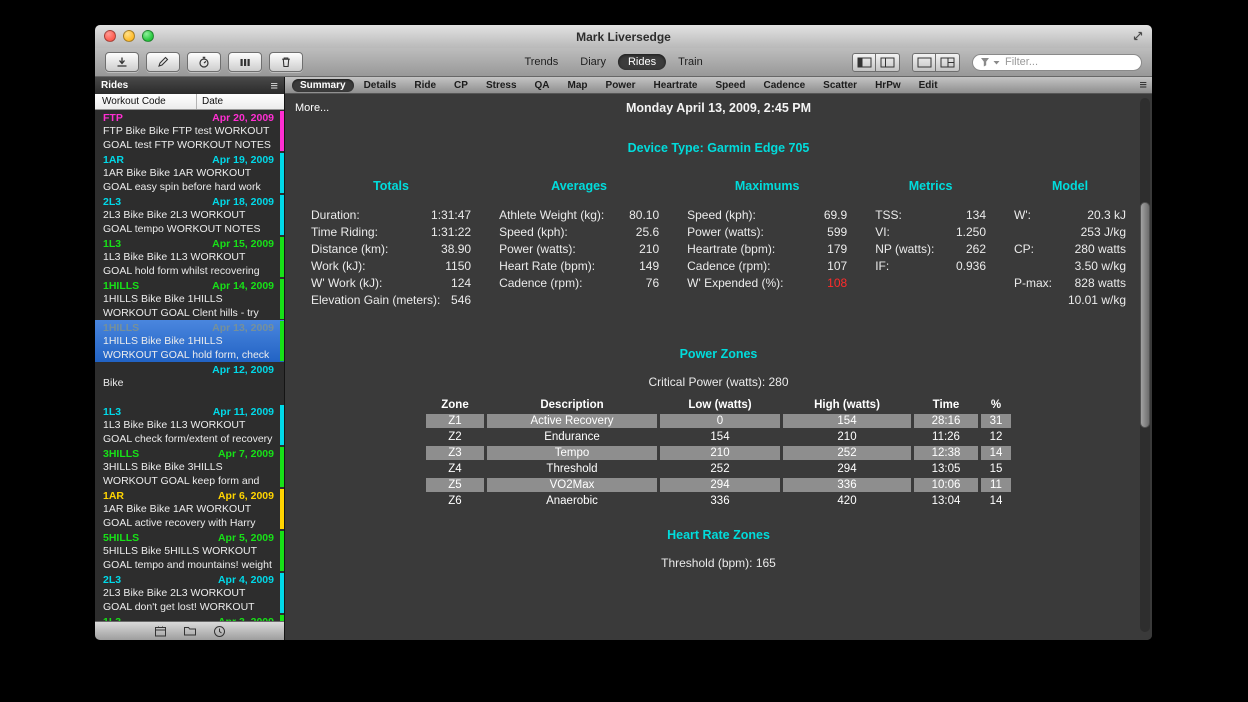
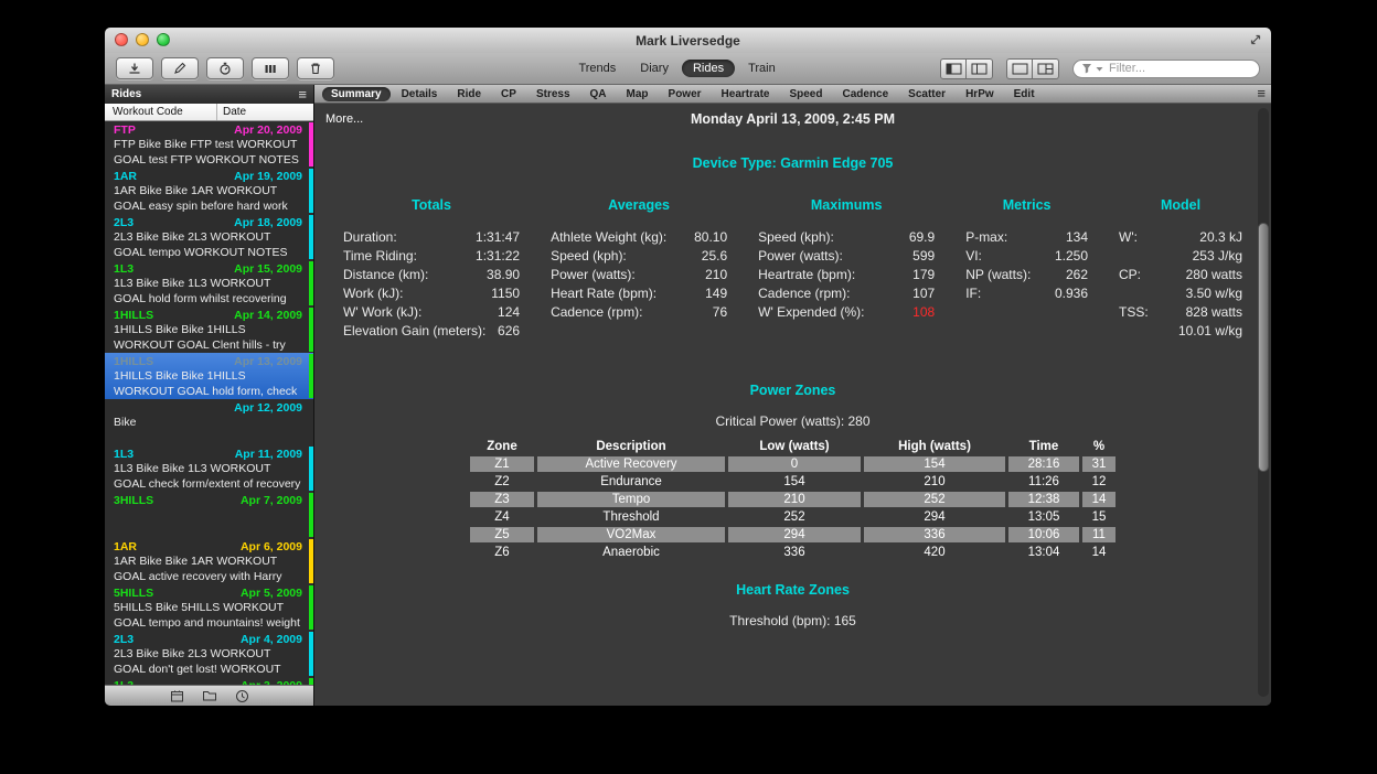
  Mark Liversedge
  Trends
  Diary
  Rides
  Train
  Filter...
  Rides
  ≡
  Workout Code
  Date
  FTP
  Apr 20, 2009
  FTP Bike Bike FTP test WORKOUT
  GOAL test FTP WORKOUT NOTES
  1AR
  Apr 19, 2009
  1AR Bike Bike 1AR WORKOUT
  GOAL easy spin before hard work
  2L3
  Apr 18, 2009
  2L3 Bike Bike 2L3 WORKOUT
  GOAL tempo WORKOUT NOTES
  1L3
  Apr 15, 2009
  1L3 Bike Bike 1L3 WORKOUT
  GOAL hold form whilst recovering
  1HILLS
  Apr 14, 2009
  1HILLS Bike Bike 1HILLS
  WORKOUT GOAL Clent hills - try
  1HILLS
  Apr 13, 2009
  1HILLS Bike Bike 1HILLS
  WORKOUT GOAL hold form, check
  Apr 12, 2009
  Bike
  1L3
  Apr 11, 2009
  1L3 Bike Bike 1L3 WORKOUT
  GOAL check form/extent of recovery
  3HILLS
  Apr 7, 2009
- 3HILLS Bike Bike 3HILLS
- WORKOUT GOAL keep form and
  1AR
  Apr 6, 2009
  1AR Bike Bike 1AR WORKOUT
  GOAL active recovery with Harry
  5HILLS
  Apr 5, 2009
  5HILLS Bike 5HILLS WORKOUT
  GOAL tempo and mountains! weight
  2L3
  Apr 4, 2009
  2L3 Bike Bike 2L3 WORKOUT
  GOAL don't get lost! WORKOUT
  Summary
  Details
  Ride
  CP
  Stress
  QA
  Map
  Power
  Heartrate
  Speed
  Cadence
  Scatter
  HrPw
  Edit
  ≡
  More...
  Monday April 13, 2009, 2:45 PM
  Device Type: Garmin Edge 705
  Totals
  Duration:
  1:31:47
  Time Riding:
  1:31:22
  Distance (km):
  38.90
  Work (kJ):
  1150
  W' Work (kJ):
  124
  Elevation Gain (meters):
- 546
+ 626
  Averages
  Athlete Weight (kg):
  80.10
  Speed (kph):
  25.6
  Power (watts):
  210
  Heart Rate (bpm):
  149
  Cadence (rpm):
  76
  Maximums
  Speed (kph):
  69.9
  Power (watts):
  599
  Heartrate (bpm):
  179
  Cadence (rpm):
  107
  W' Expended (%):
  108
  Metrics
- TSS:
+ P-max:
  134
  VI:
  1.250
  NP (watts):
  262
  IF:
  0.936
  Model
  W':
  20.3 kJ
  253 J/kg
  CP:
  280 watts
  3.50 w/kg
- P-max:
+ TSS:
  828 watts
  10.01 w/kg
  Power Zones
  Critical Power (watts): 280
  Zone	Description	Low (watts)	High (watts)	Time	%
  Z1	Active Recovery	0	154	28:16	31
  Z2	Endurance	154	210	11:26	12
  Z3	Tempo	210	252	12:38	14
  Z4	Threshold	252	294	13:05	15
  Z5	VO2Max	294	336	10:06	11
  Z6	Anaerobic	336	420	13:04	14
  Heart Rate Zones
  Threshold (bpm): 165
